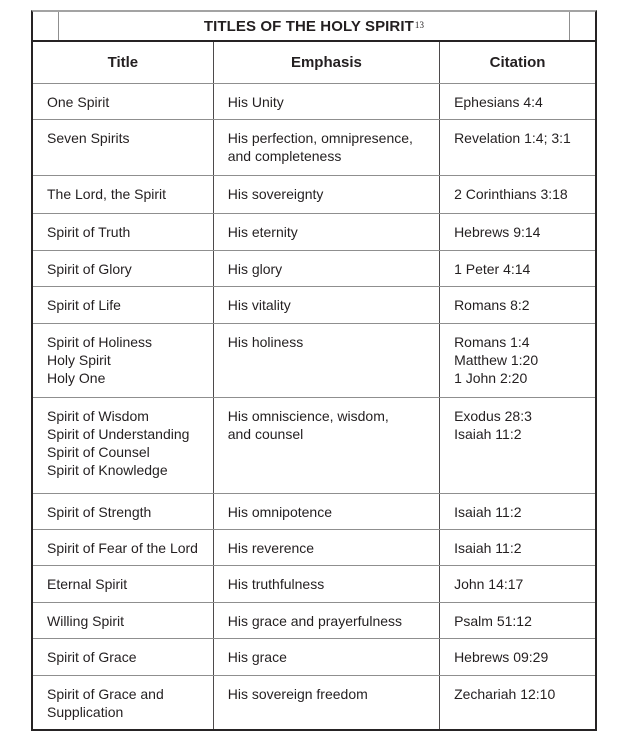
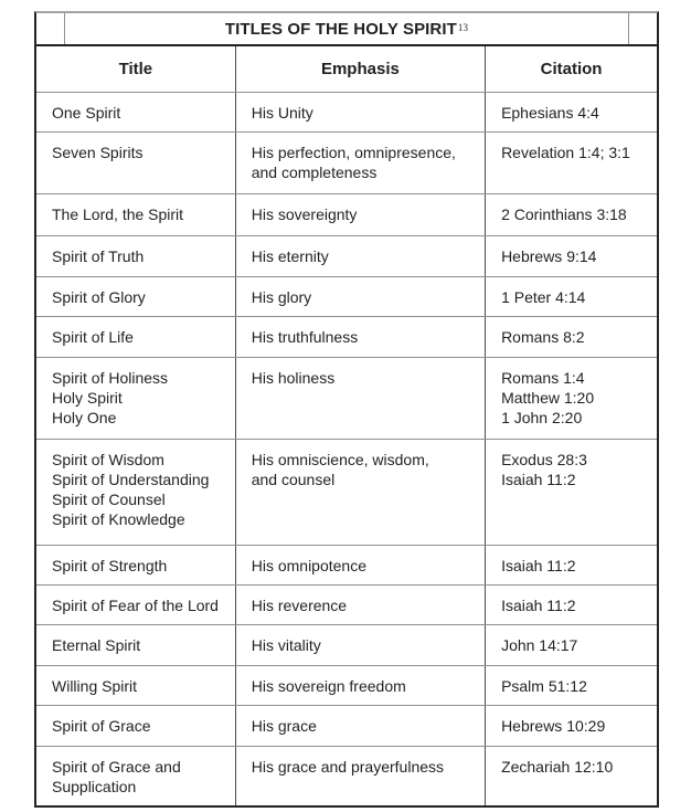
  TITLES OF THE HOLY SPIRIT
  13
  Title
  Emphasis
  Citation
  One Spirit
  His Unity
  Ephesians 4:4
  Seven Spirits
  His perfection, omnipresence,
  and completeness
  Revelation 1:4; 3:1
  The Lord, the Spirit
  His sovereignty
  2 Corinthians 3:18
  Spirit of Truth
  His eternity
  Hebrews 9:14
  Spirit of Glory
  His glory
  1 Peter 4:14
  Spirit of Life
- His vitality
+ His truthfulness
  Romans 8:2
  Spirit of Holiness
  Holy Spirit
  Holy One
  His holiness
  Romans 1:4
  Matthew 1:20
  1 John 2:20
  Spirit of Wisdom
  Spirit of Understanding
  Spirit of Counsel
  Spirit of Knowledge
  His omniscience, wisdom,
  and counsel
  Exodus 28:3
  Isaiah 11:2
  Spirit of Strength
  His omnipotence
  Isaiah 11:2
  Spirit of Fear of the Lord
  His reverence
  Isaiah 11:2
  Eternal Spirit
- His truthfulness
+ His vitality
  John 14:17
  Willing Spirit
- His grace and prayerfulness
+ His sovereign freedom
  Psalm 51:12
  Spirit of Grace
  His grace
- Hebrews 09:29
+ Hebrews 10:29
  Spirit of Grace and
  Supplication
- His sovereign freedom
+ His grace and prayerfulness
  Zechariah 12:10
